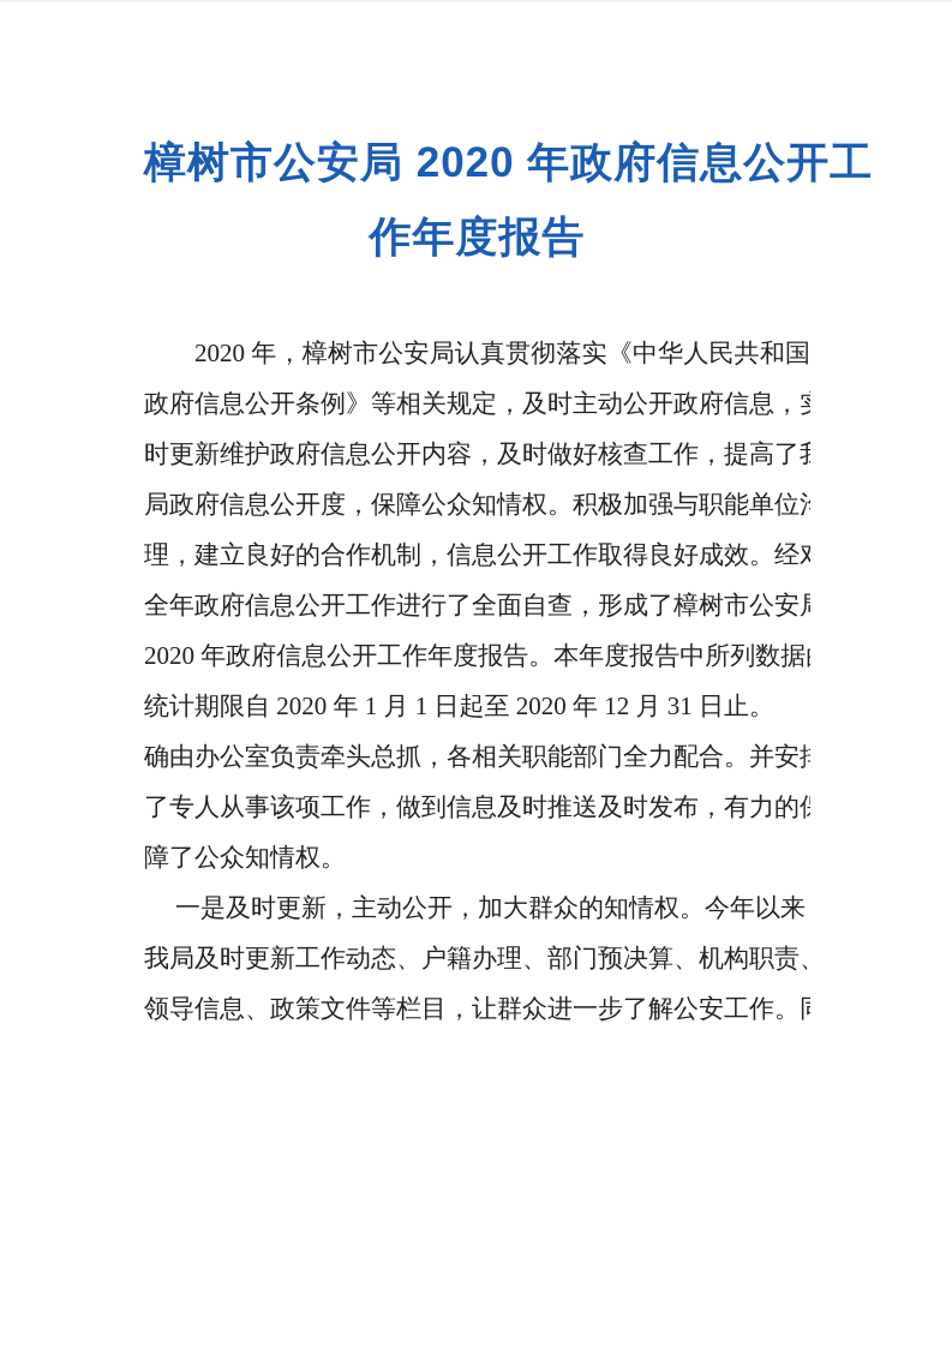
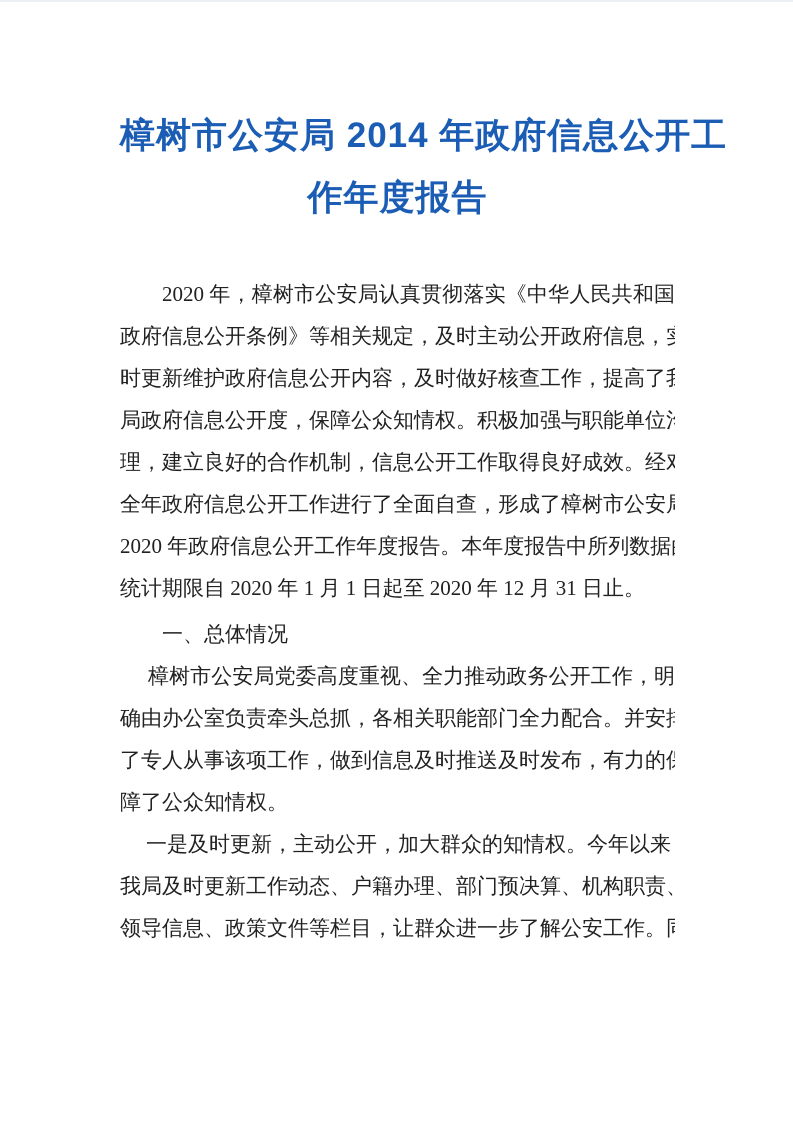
- 樟树市公安局 2020 年政府信息公开工
+ 樟树市公安局 2014 年政府信息公开工
  作年度报告
  2020 年，樟树市公安局认真贯彻落实《中华人民共和国
  政府信息公开条例》等相关规定，及时主动公开政府信息，
  时更新维护政府信息公开内容，及时做好核查工作，提高了
  局政府信息公开度，保障公众知情权。积极加强与职能单位
  理，建立良好的合作机制，信息公开工作取得良好成效。经
  全年政府信息公开工作进行了全面自查，形成了樟树市公安
  2020 年政府信息公开工作年度报告。本年度报告中所列数据
  统计期限自 2020 年 1 月 1 日起至 2020 年 12 月 31 日止。
+ 一、总体情况
+ 樟树市公安局党委高度重视、全力推动政务公开工作，明
  确由办公室负责牵头总抓，各相关职能部门全力配合。并安
  了专人从事该项工作，做到信息及时推送及时发布，有力的
  障了公众知情权。
  一是及时更新，主动公开，加大群众的知情权。今年以来
  我局及时更新工作动态、户籍办理、部门预决算、机构职责
  领导信息、政策文件等栏目，让群众进一步了解公安工作。
